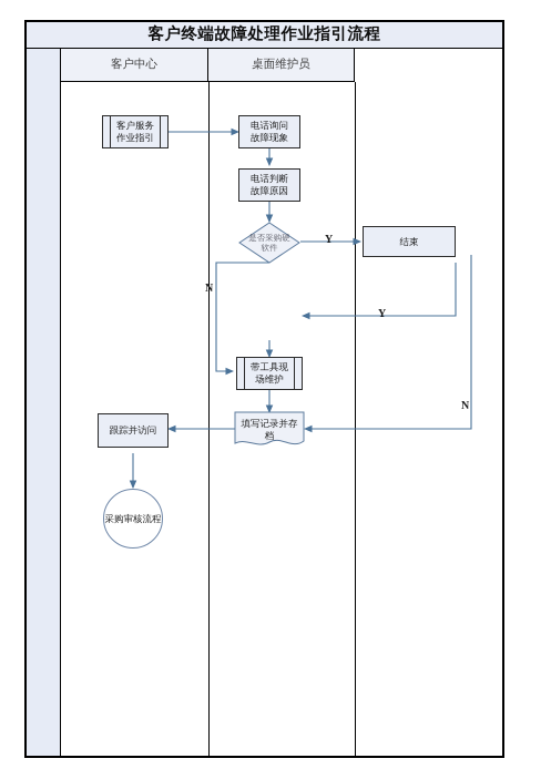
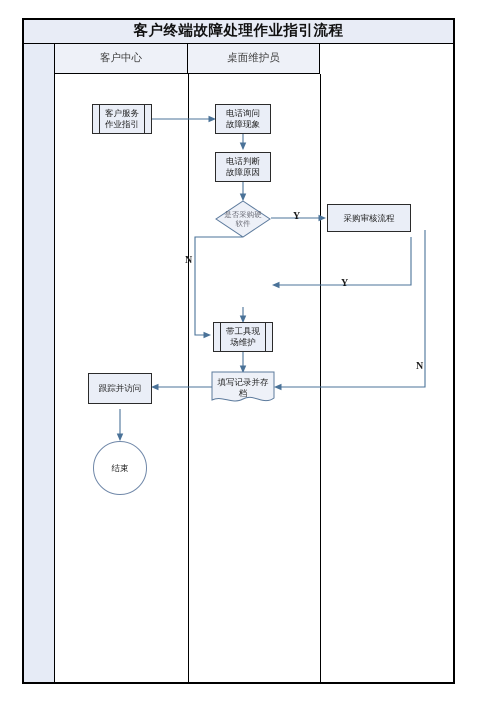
  客户终端故障处理作业指引流程
  客户中心
  桌面维护员
  客户服务
  作业指引
  电话询问
  故障现象
  电话判断
  故障原因
  是否采购硬
  软件
- 结束
+ 采购审核流程
  带工具现
  场维护
  填写记录并存
  档
  跟踪并访问
- 采购审核流程
+ 结束
  Y
  N
  Y
  N
